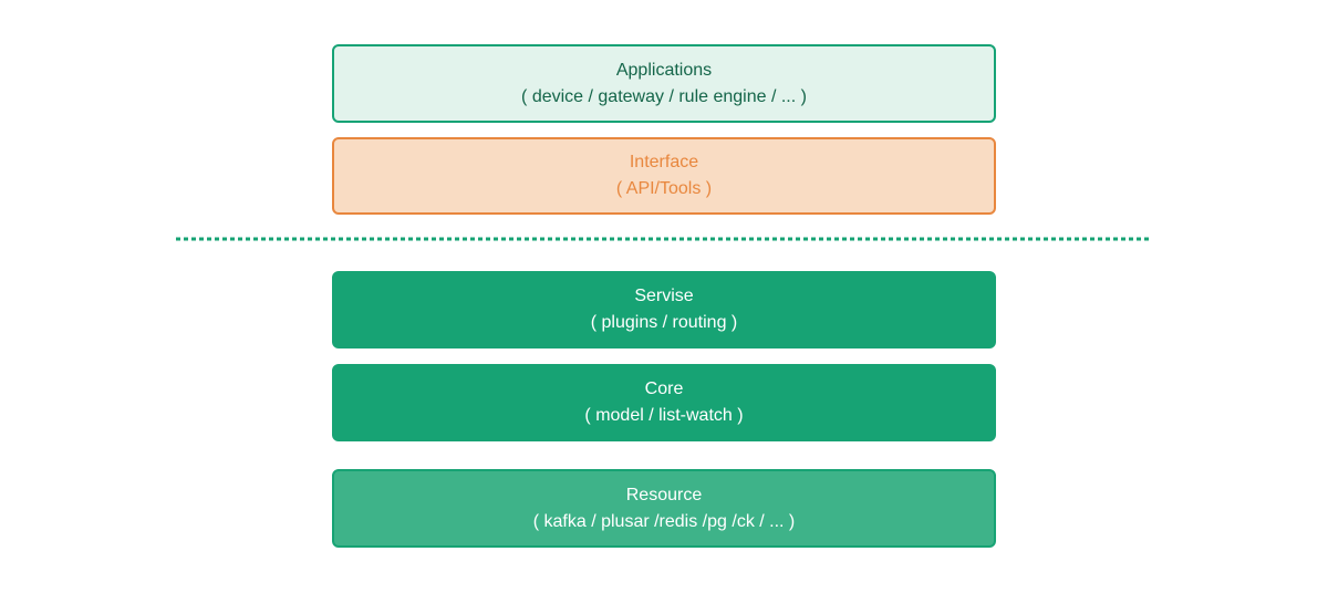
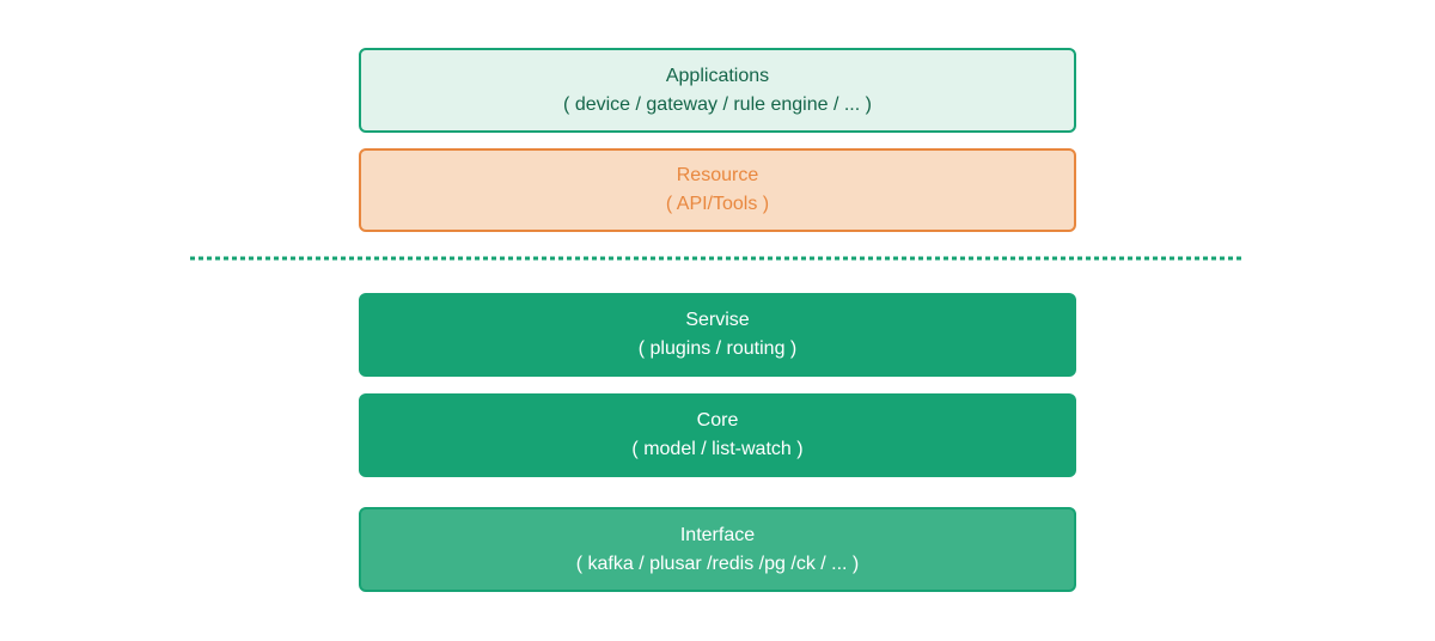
  Applications
  ( device / gateway / rule engine / ... )
- Interface
+ Resource
  ( API/Tools )
  Servise
  ( plugins / routing )
  Core
  ( model / list-watch )
- Resource
+ Interface
  ( kafka / plusar /redis /pg /ck / ... )
